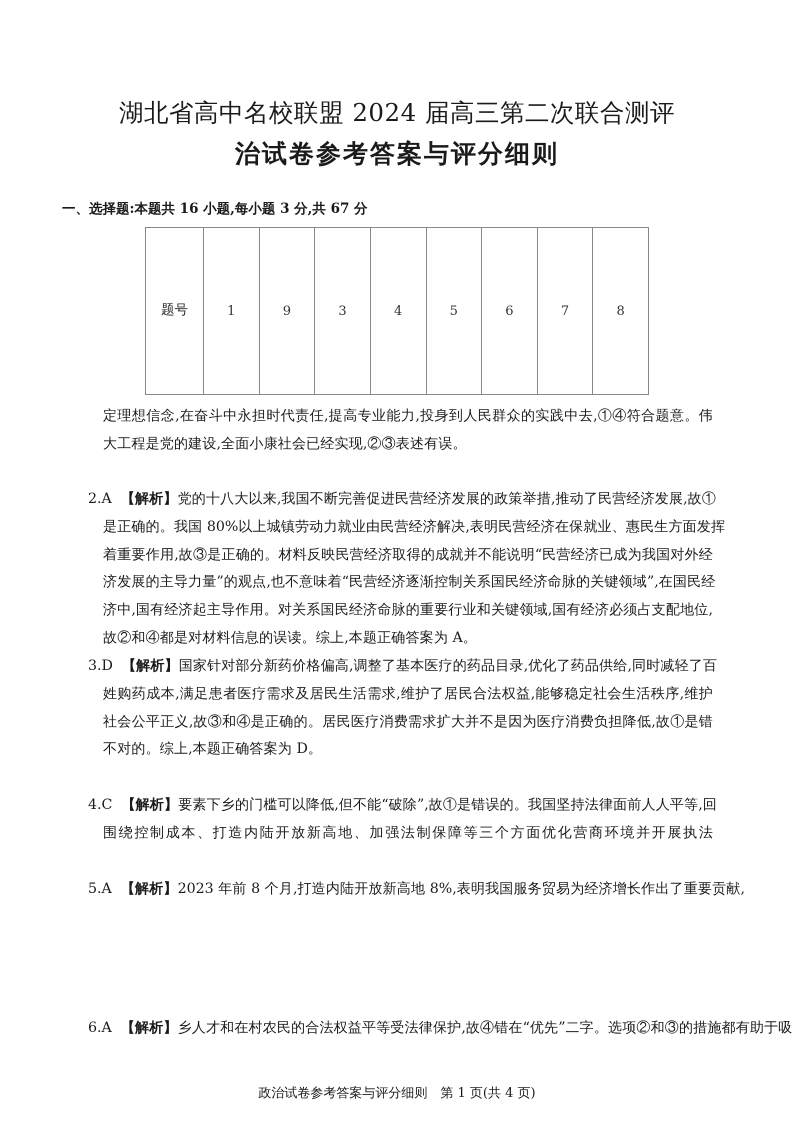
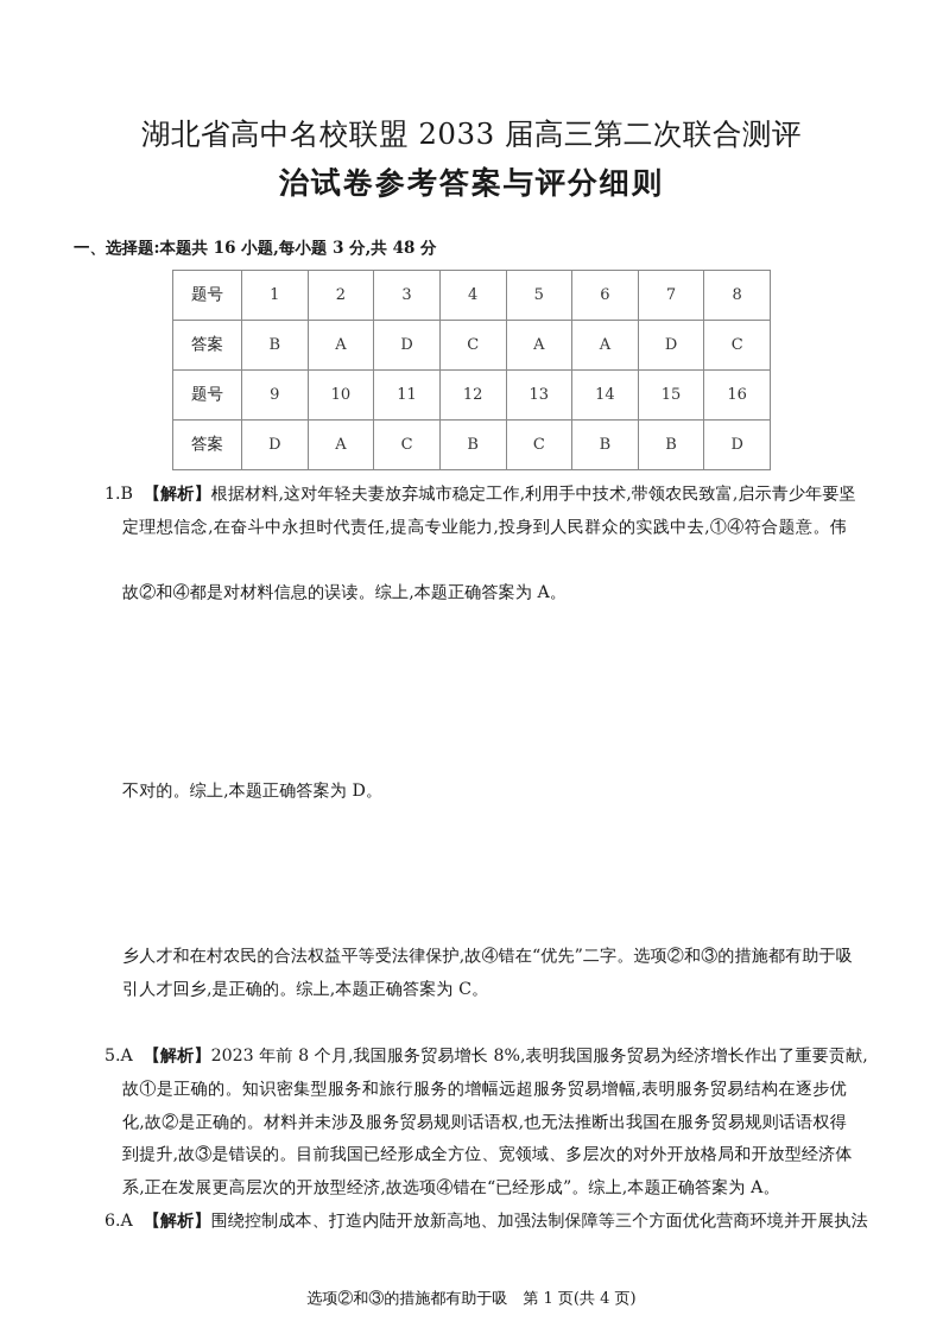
- 湖北省高中名校联盟 2024 届高三第二次联合测评
+ 湖北省高中名校联盟 2033 届高三第二次联合测评
  治试卷参考答案与评分细则
- 一、选择题:本题共 16 小题,每小题 3 分,共 67 分
+ 一、选择题:本题共 16 小题,每小题 3 分,共 48 分
- 题号	1	9	3	4	5	6	7	8
+ 题号	1	2	3	4	5	6	7	8
+ 答案	B	A	D	C	A	A	D	C
+ 题号	9	10	11	12	13	14	15	16
+ 答案	D	A	C	B	C	B	B	D
+ 1.B 【解析】根据材料,这对年轻夫妻放弃城市稳定工作,利用手中技术,带领农民致富,启示青少年要坚
  定理想信念,在奋斗中永担时代责任,提高专业能力,投身到人民群众的实践中去,①④符合题意。伟
- 大工程是党的建设,全面小康社会已经实现,②③表述有误。
- 2.A 【解析】党的十八大以来,我国不断完善促进民营经济发展的政策举措,推动了民营经济发展,故①
- 是正确的。我国 80%以上城镇劳动力就业由民营经济解决,表明民营经济在保就业、惠民生方面发挥
- 着重要作用,故③是正确的。材料反映民营经济取得的成就并不能说明“民营经济已成为我国对外经
- 济发展的主导力量”的观点,也不意味着“民营经济逐渐控制关系国民经济命脉的关键领域”,在国民经
- 济中,国有经济起主导作用。对关系国民经济命脉的重要行业和关键领域,国有经济必须占支配地位,
  故②和④都是对材料信息的误读。综上,本题正确答案为 A。
- 3.D 【解析】国家针对部分新药价格偏高,调整了基本医疗的药品目录,优化了药品供给,同时减轻了百
- 姓购药成本,满足患者医疗需求及居民生活需求,维护了居民合法权益,能够稳定社会生活秩序,维护
- 社会公平正义,故③和④是正确的。居民医疗消费需求扩大并不是因为医疗消费负担降低,故①是错
  不对的。综上,本题正确答案为 D。
- 4.C 【解析】要素下乡的门槛可以降低,但不能“破除”,故①是错误的。我国坚持法律面前人人平等,回
- 围绕控制成本、打造内陆开放新高地、加强法制保障等三个方面优化营商环境并开展执法
+ 乡人才和在村农民的合法权益平等受法律保护,故④错在“优先”二字。选项②和③的措施都有助于吸
+ 引人才回乡,是正确的。综上,本题正确答案为 C。
- 5.A 【解析】2023 年前 8 个月,打造内陆开放新高地 8%,表明我国服务贸易为经济增长作出了重要贡献,
+ 5.A 【解析】2023 年前 8 个月,我国服务贸易增长 8%,表明我国服务贸易为经济增长作出了重要贡献,
+ 故①是正确的。知识密集型服务和旅行服务的增幅远超服务贸易增幅,表明服务贸易结构在逐步优
+ 化,故②是正确的。材料并未涉及服务贸易规则话语权,也无法推断出我国在服务贸易规则话语权得
+ 到提升,故③是错误的。目前我国已经形成全方位、宽领域、多层次的对外开放格局和开放型经济体
+ 系,正在发展更高层次的开放型经济,故选项④错在“已经形成”。综上,本题正确答案为 A。
- 6.A 【解析】乡人才和在村农民的合法权益平等受法律保护,故④错在“优先”二字。选项②和③的措施都有助于吸
+ 6.A 【解析】围绕控制成本、打造内陆开放新高地、加强法制保障等三个方面优化营商环境并开展执法
- 政治试卷参考答案与评分细则 第 1 页(共 4 页)
+ 选项②和③的措施都有助于吸 第 1 页(共 4 页)
